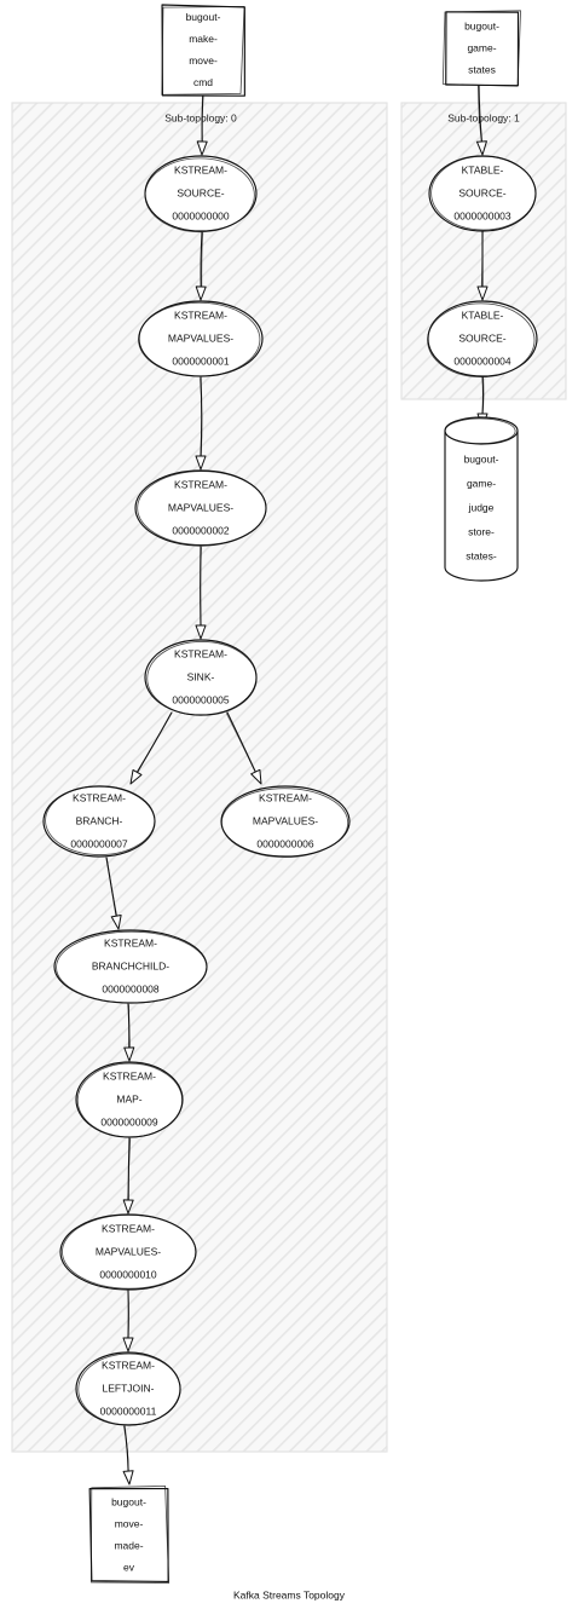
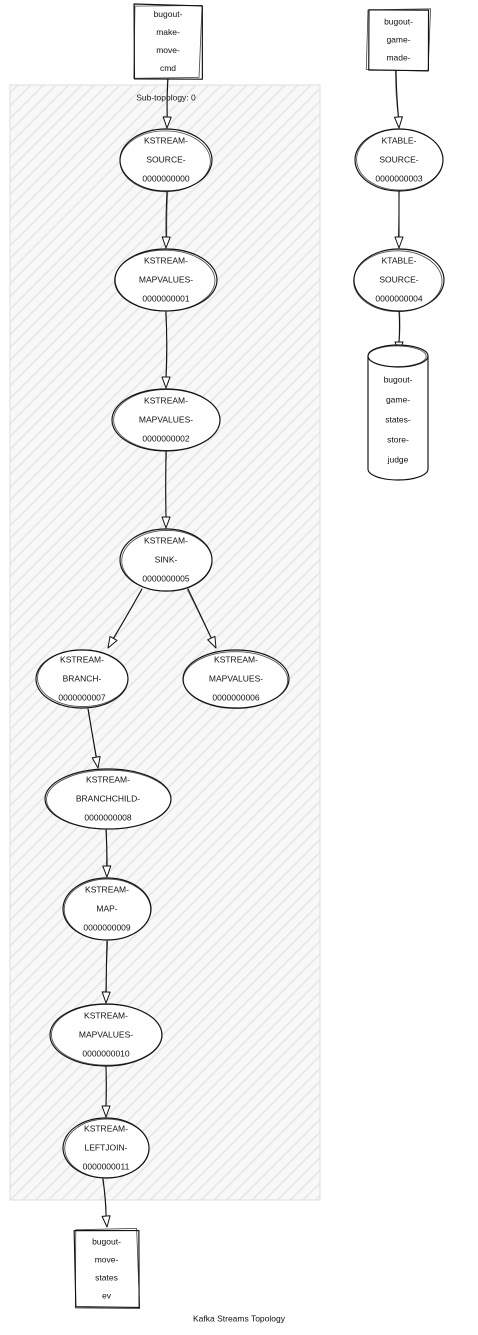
  Sub-topology: 0
- Sub-topology: 1
  bugout-
  make-
  move-
  cmd
  bugout-
  game-
- states
+ made-
  bugout-
  move-
- made-
+ states
  ev
  bugout-
  game-
- judge
+ states-
  store-
- states-
+ judge
  KSTREAM-
  SOURCE-
  0000000000
  KSTREAM-
  MAPVALUES-
  0000000001
  KSTREAM-
  MAPVALUES-
  0000000002
  KSTREAM-
  SINK-
  0000000005
  KSTREAM-
  BRANCH-
  0000000007
  KSTREAM-
  MAPVALUES-
  0000000006
  KSTREAM-
  BRANCHCHILD-
  0000000008
  KSTREAM-
  MAP-
  0000000009
  KSTREAM-
  MAPVALUES-
  0000000010
  KSTREAM-
  LEFTJOIN-
  0000000011
  KTABLE-
  SOURCE-
  0000000003
  KTABLE-
  SOURCE-
  0000000004
  Kafka Streams Topology
